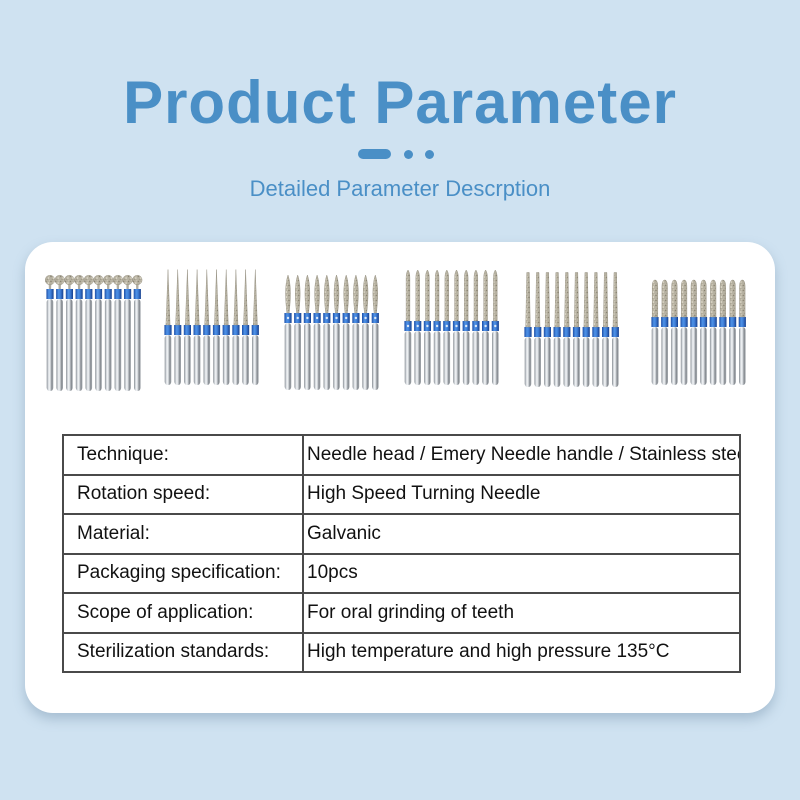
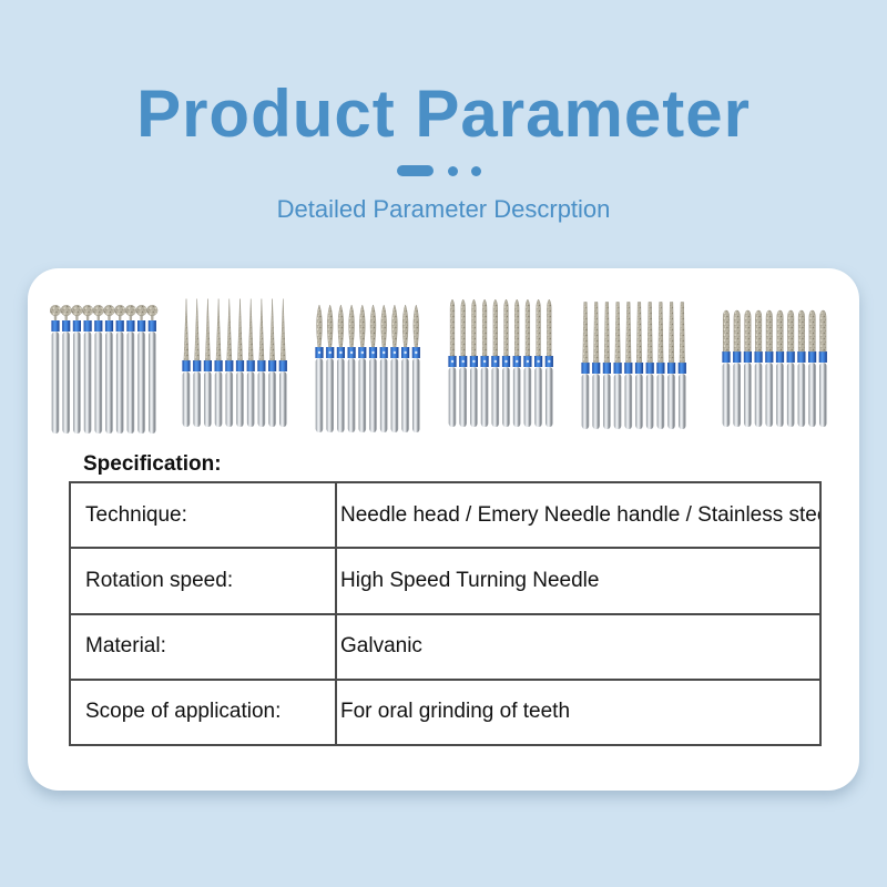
  Product Parameter
  Detailed Parameter Descrption
+ Specification:
  Technique:	Needle head / Emery Needle handle / Stainless ste
  Rotation speed:	High Speed Turning Needle
  Material:	Galvanic
- Packaging specification:	10pcs
  Scope of application:	For oral grinding of teeth
- Sterilization standards:	High temperature and high pressure 135°C
